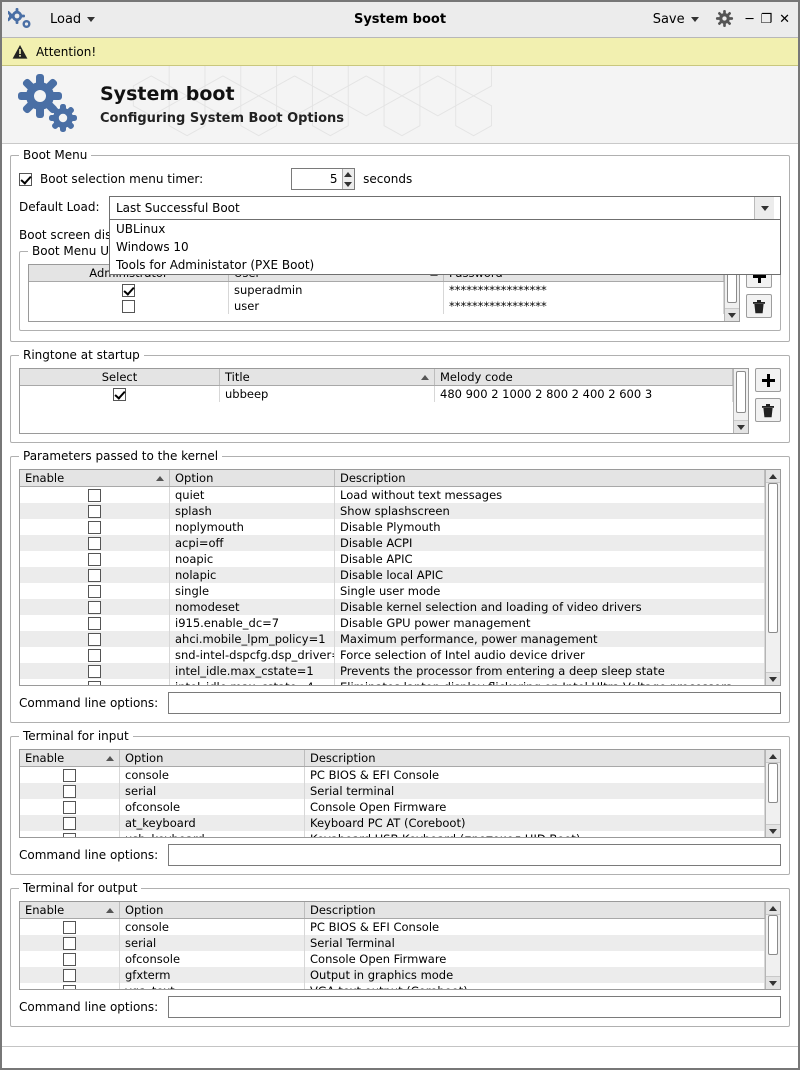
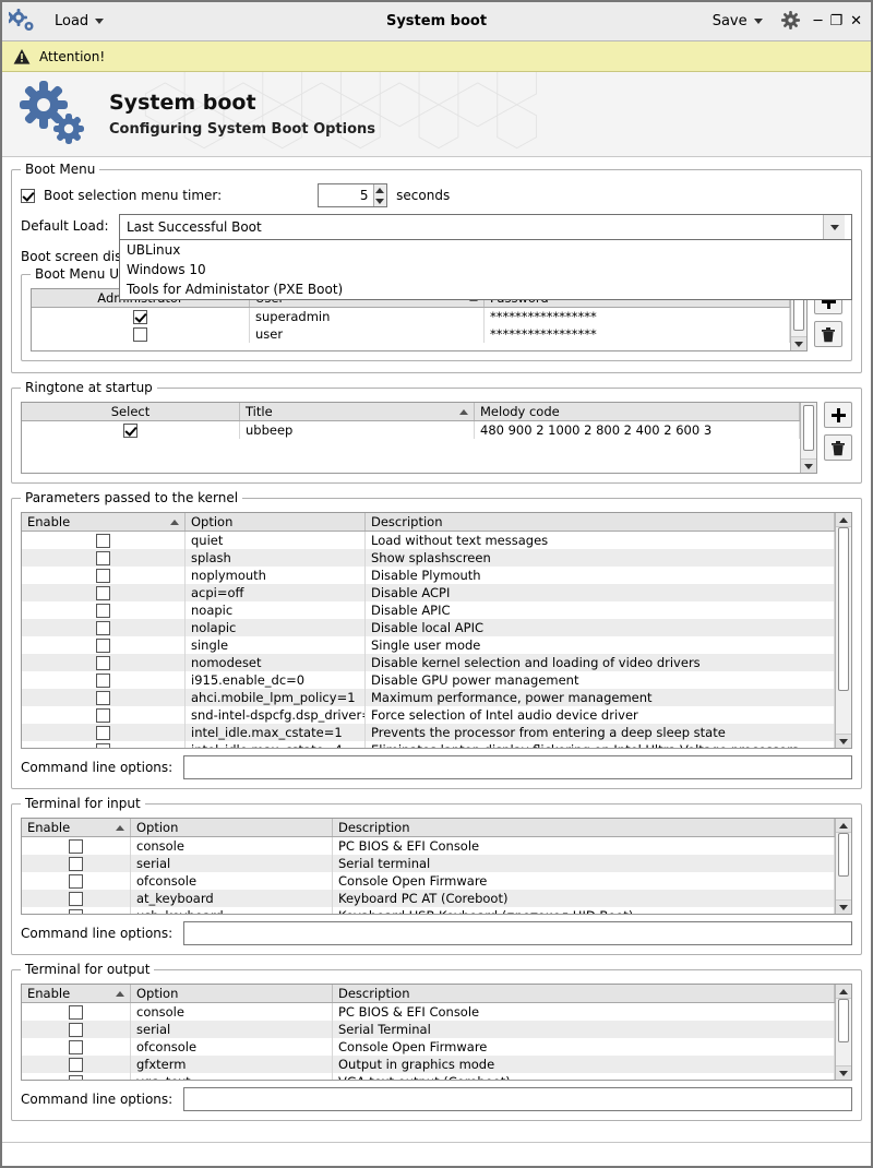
  Load
  System boot
  Save
  ─
  ❐
  ✕
  Attention!
  System boot
  Configuring System Boot Options
  Boot Menu
  Boot selection menu timer:
  5
  seconds
  Default Load:
  Last Successful Boot
  UBLinux
  Windows 10
  Tools for Administator (PXE Boot)
  superadmin
  *****************
  user
  *****************
  Ringtone at startup
  Select
  Title
  Melody code
  ubbeep
  480 900 2 1000 2 800 2 400 2 600 3
  Parameters passed to the kernel
  Enable
  Option
  Description
  quiet
  Load without text messages
  splash
  Show splashscreen
  noplymouth
  Disable Plymouth
  acpi=off
  Disable ACPI
  noapic
  Disable APIC
  nolapic
  Disable local APIC
  single
  Single user mode
  nomodeset
  Disable kernel selection and loading of video drivers
- i915.enable_dc=7
+ i915.enable_dc=0
  Disable GPU power management
  ahci.mobile_lpm_policy=1
  Maximum performance, power management
  snd-intel-dspcfg.dsp_driver
  Force selection of Intel audio device driver
  intel_idle.max_cstate=1
  Prevents the processor from entering a deep sleep state
  Command line options:
  Terminal for input
  Enable
  Option
  Description
  console
  PC BIOS & EFI Console
  serial
  Serial terminal
  ofconsole
  Console Open Firmware
  at_keyboard
  Keyboard PC AT (Coreboot)
  Command line options:
  Terminal for output
  Enable
  Option
  Description
  console
  PC BIOS & EFI Console
  serial
  Serial Terminal
  ofconsole
  Console Open Firmware
  gfxterm
  Output in graphics mode
  Command line options:
